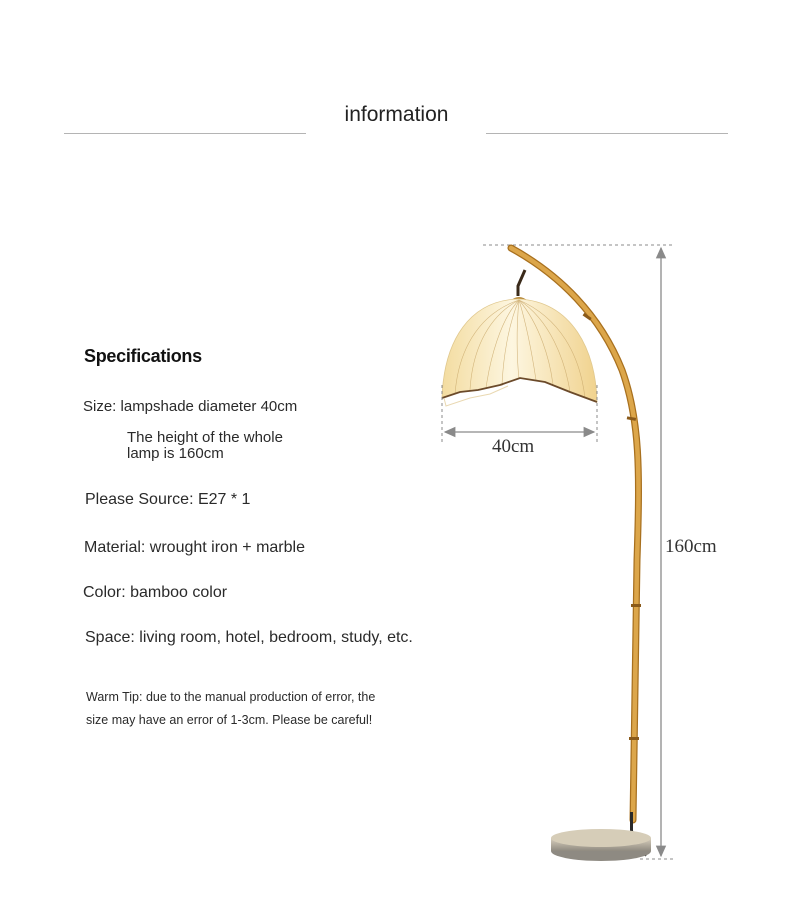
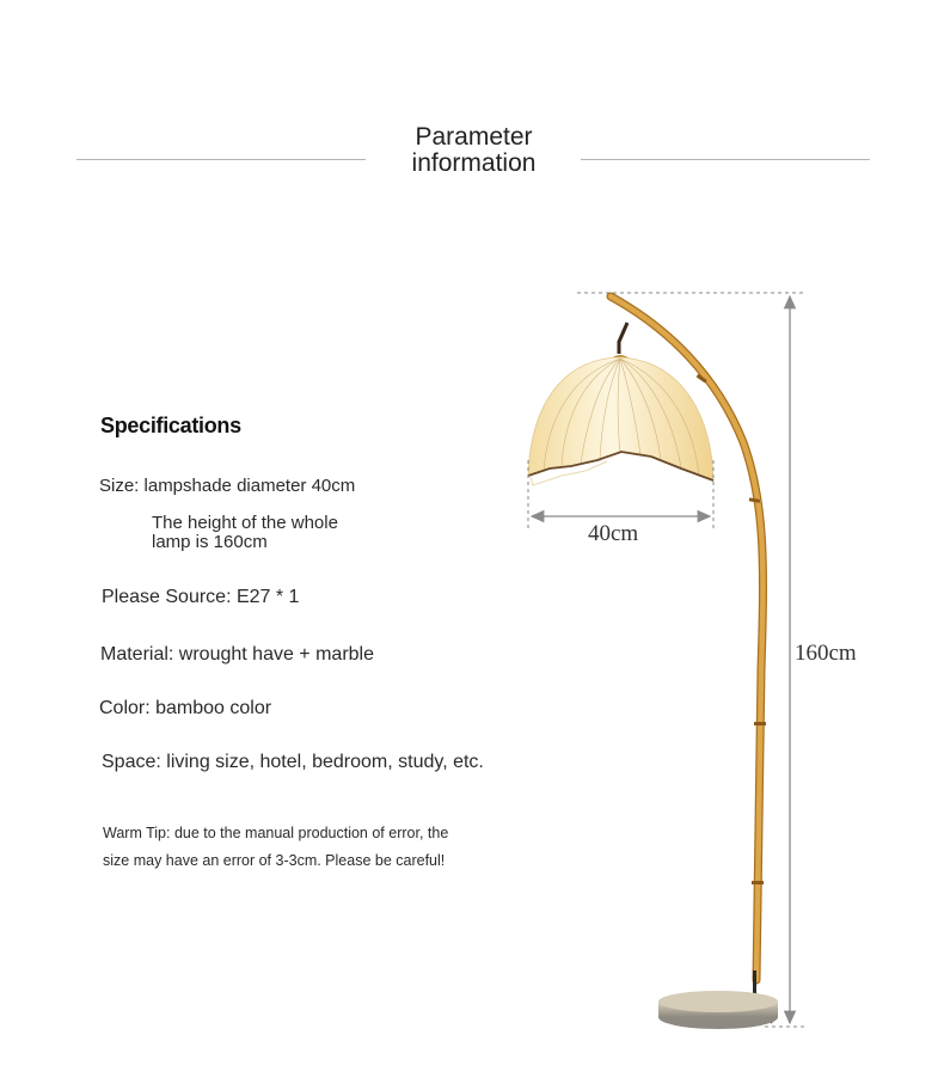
+ Parameter
  information
  Specifications
  Size: lampshade diameter 40cm
  The height of the whole
  lamp is 160cm
  Please Source: E27 * 1
- Material: wrought iron + marble
+ Material: wrought have + marble
  Color: bamboo color
- Space: living room, hotel, bedroom, study, etc.
+ Space: living size, hotel, bedroom, study, etc.
  Warm Tip: due to the manual production of error, the
- size may have an error of 1-3cm. Please be careful!
+ size may have an error of 3-3cm. Please be careful!
  40cm
  160cm
